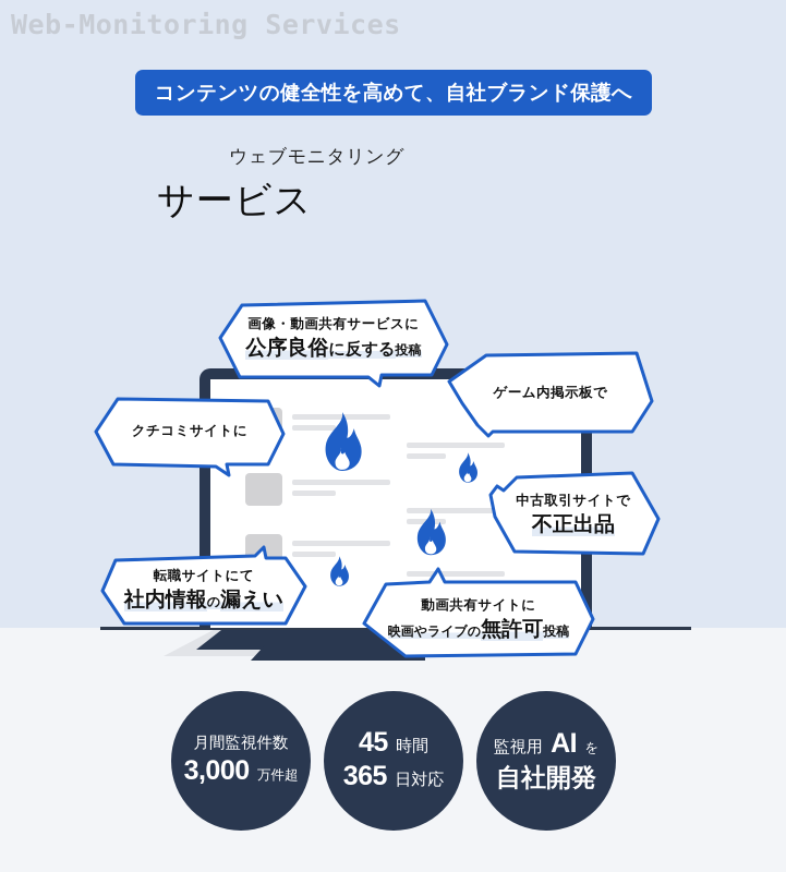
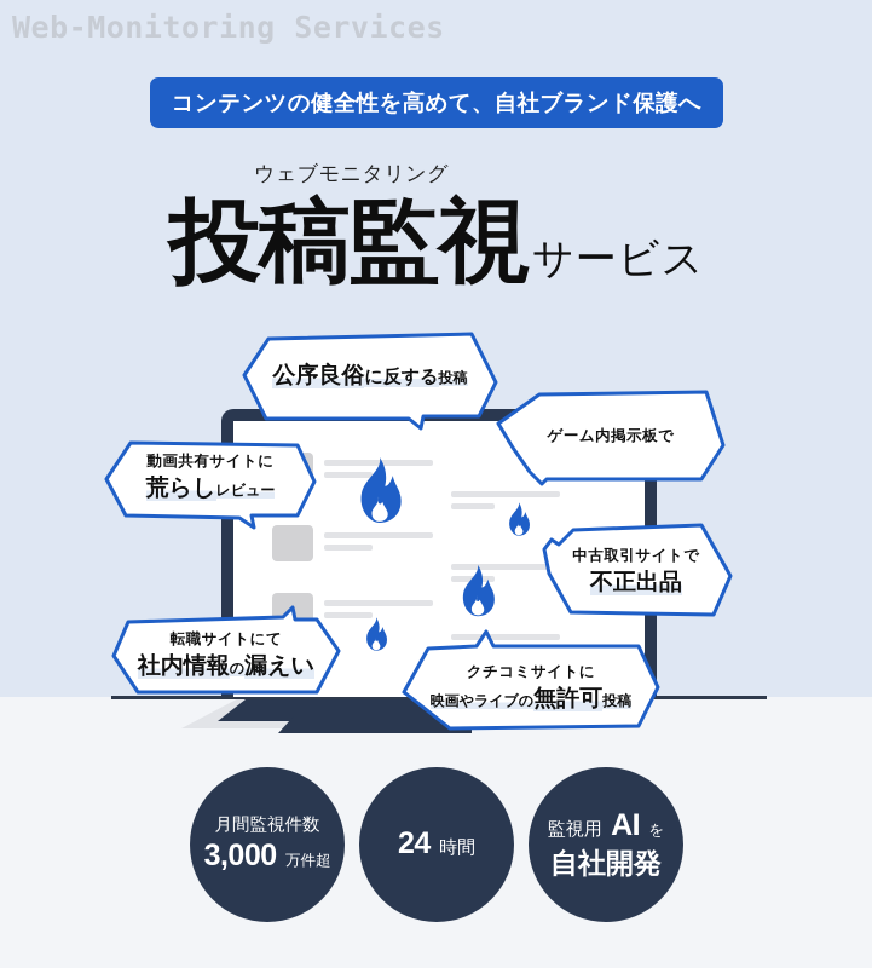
  Web-Monitoring Services
  コンテンツの健全性を高めて、自社ブランド保護へ
  ウェブモニタリング
+ 投稿監視
  サービス
- 画像・動画共有サービスに
  公序良俗に反する投稿
  ゲーム内掲示板で
- クチコミサイトに
+ 動画共有サイトに
+ 荒らしレビュー
  中古取引サイトで
  不正出品
  転職サイトにて
  社内情報の漏えい
- 動画共有サイトに
+ クチコミサイトに
  映画やライブの無許可投稿
  月間監視件数
  3,000 万件超
- 45 時間
+ 24 時間
- 365 日対応
  監視用 AI を
  自社開発
